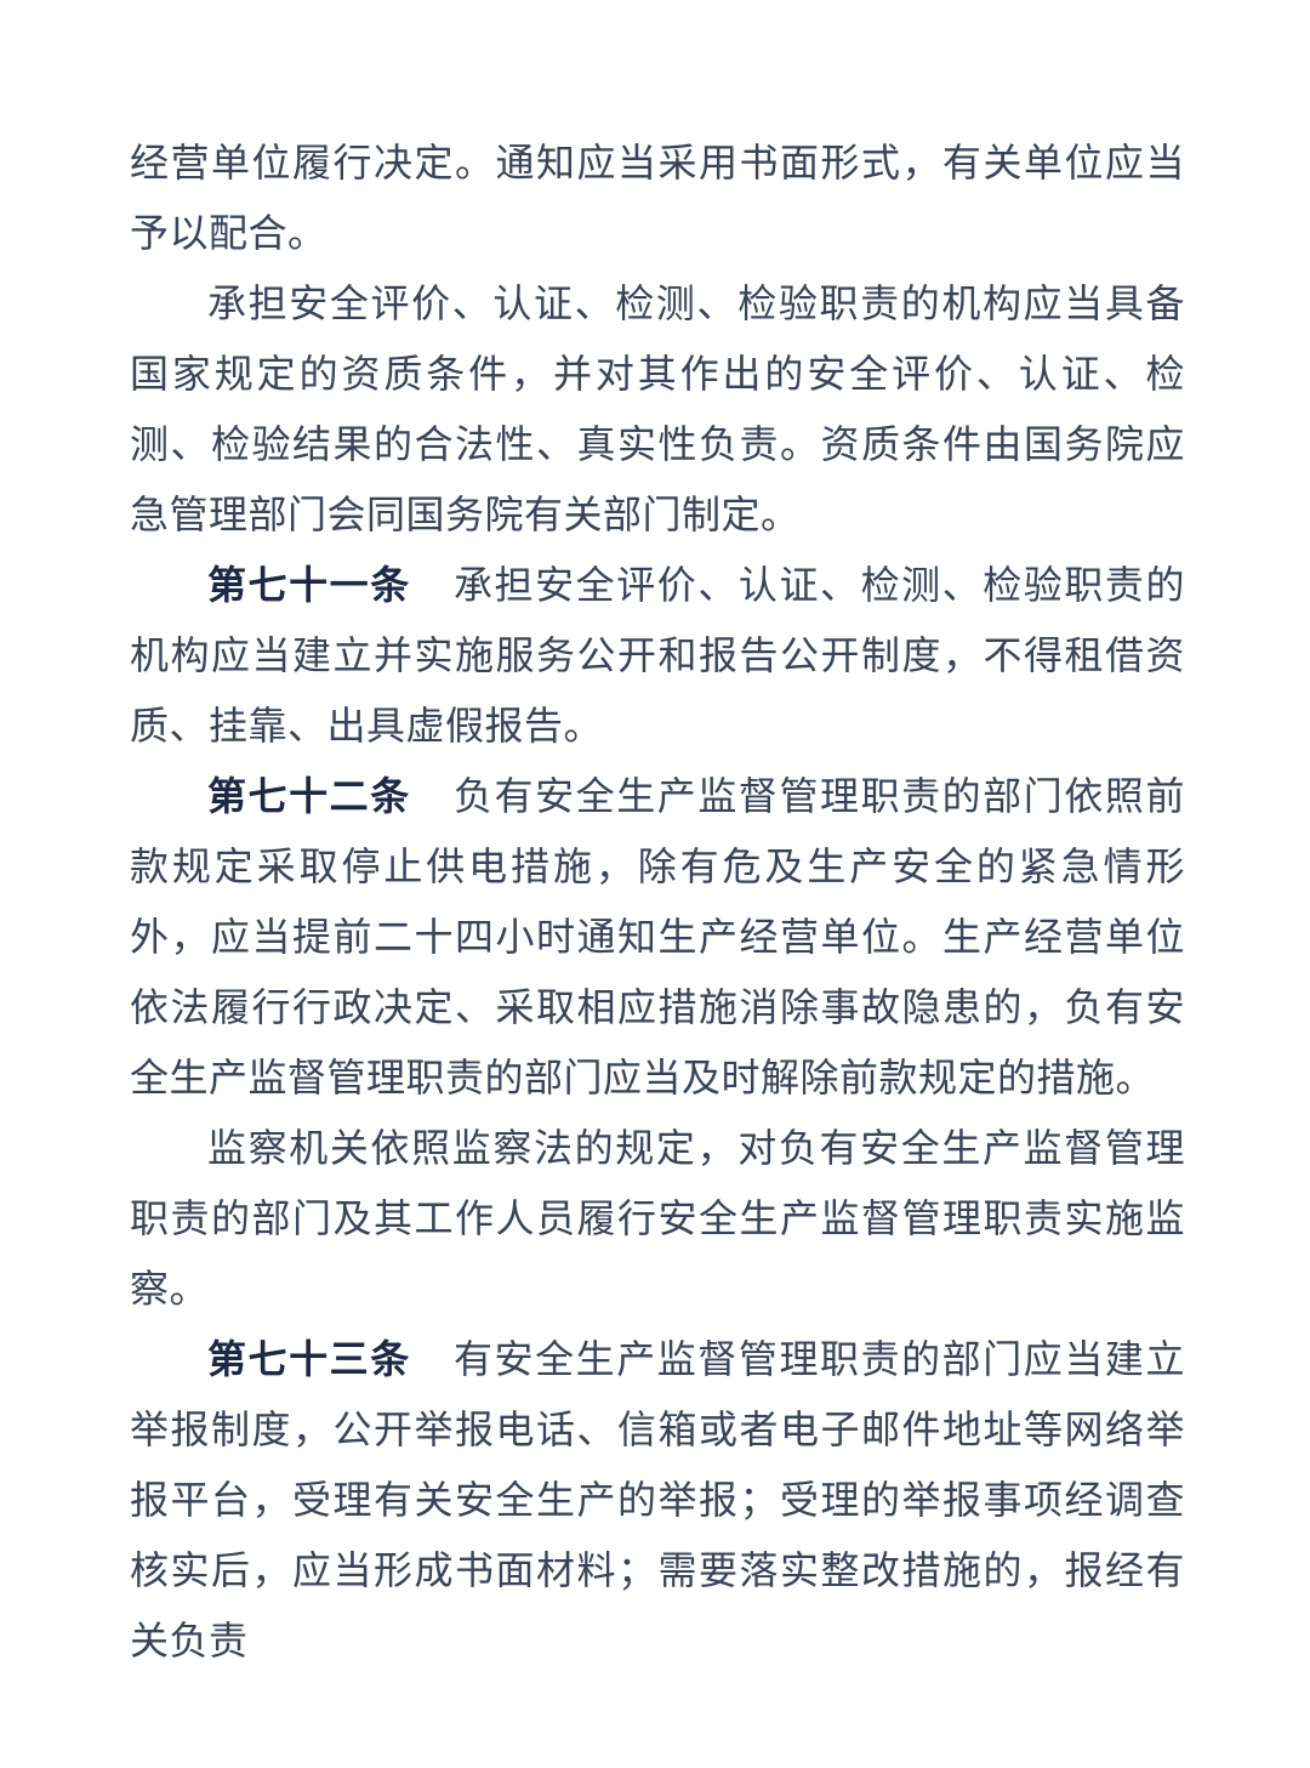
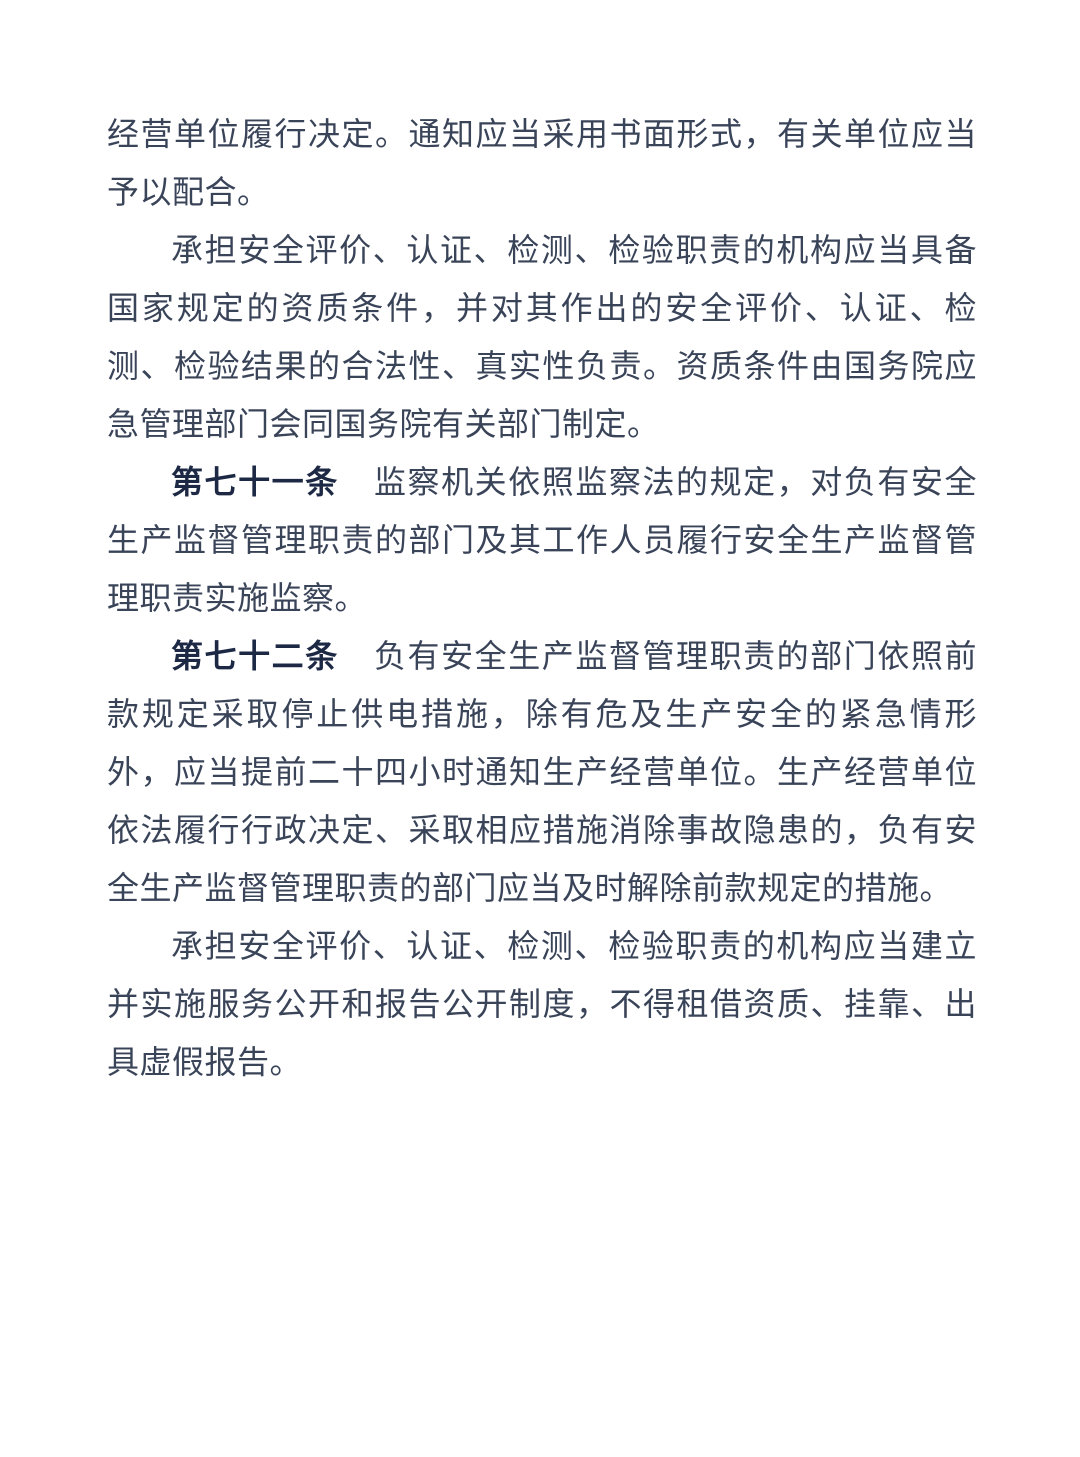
  经营单位履行决定。通知应当采用书面形式，有关单位应当予以配合。
  承担安全评价、认证、检测、检验职责的机构应当具备国家规定的资质条件，并对其作出的安全评价、认证、检测、检验结果的合法性、真实性负责。资质条件由国务院应急管理部门会同国务院有关部门制定。
- 第七十一条 承担安全评价、认证、检测、检验职责的机构应当建立并实施服务公开和报告公开制度，不得租借资质、挂靠、出具虚假报告。
+ 第七十一条 监察机关依照监察法的规定，对负有安全生产监督管理职责的部门及其工作人员履行安全生产监督管理职责实施监察。
  第七十二条 负有安全生产监督管理职责的部门依照前款规定采取停止供电措施，除有危及生产安全的紧急情形外，应当提前二十四小时通知生产经营单位。生产经营单位依法履行行政决定、采取相应措施消除事故隐患的，负有安全生产监督管理职责的部门应当及时解除前款规定的措施。
- 监察机关依照监察法的规定，对负有安全生产监督管理职责的部门及其工作人员履行安全生产监督管理职责实施监察。
+ 承担安全评价、认证、检测、检验职责的机构应当建立并实施服务公开和报告公开制度，不得租借资质、挂靠、出具虚假报告。
- 第七十三条 有安全生产监督管理职责的部门应当建立举报制度，公开举报电话、信箱或者电子邮件地址等网络举报平台，受理有关安全生产的举报；受理的举报事项经调查核实后，应当形成书面材料；需要落实整改措施的，报经有关负责
